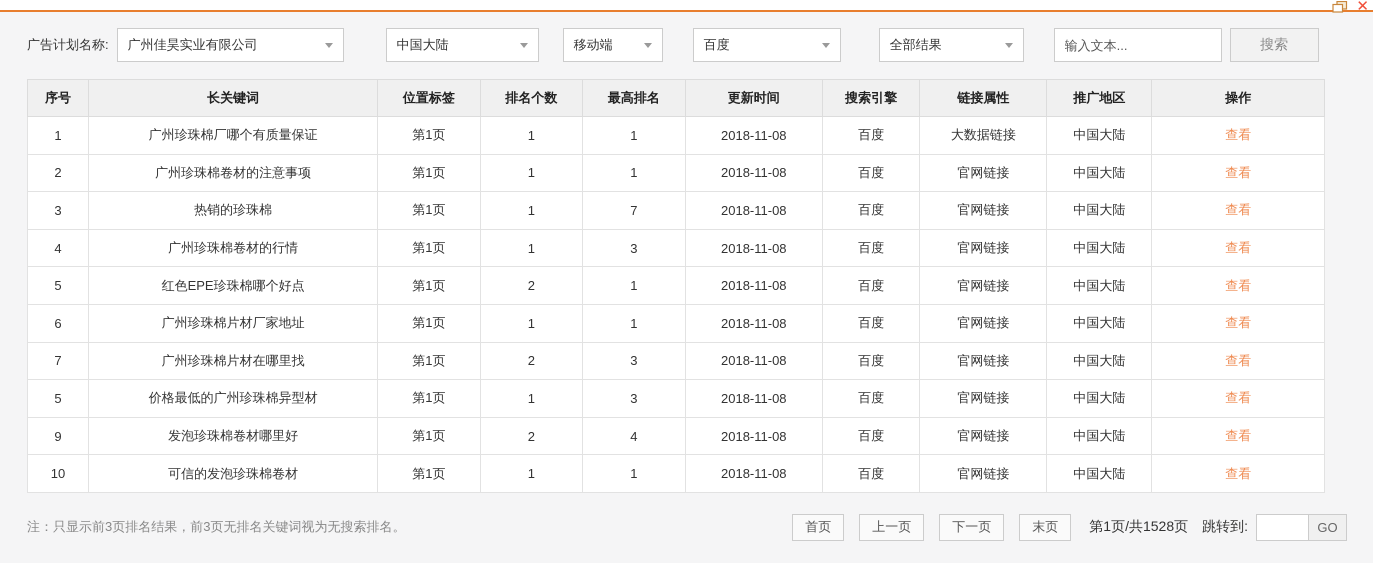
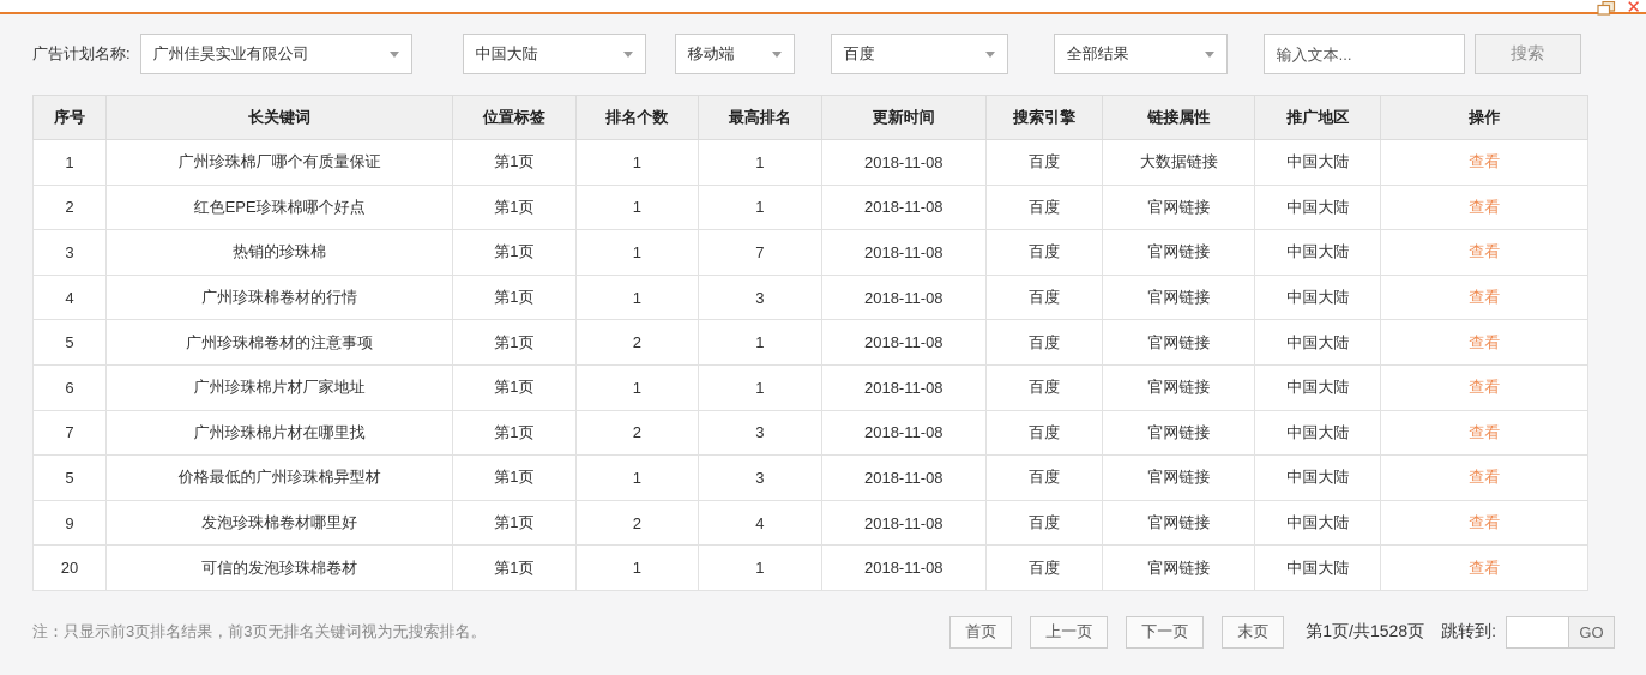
  ✕
  广告计划名称:
  广州佳昊实业有限公司
  中国大陆
  移动端
  百度
  全部结果
  输入文本...
  搜索
  序号	长关键词	位置标签	排名个数	最高排名	更新时间	搜索引擎	链接属性	推广地区	操作
  1	广州珍珠棉厂哪个有质量保证	第1页	1	1	2018-11-08	百度	大数据链接	中国大陆	查看
- 2	广州珍珠棉卷材的注意事项	第1页	1	1	2018-11-08	百度	官网链接	中国大陆	查看
+ 2	红色EPE珍珠棉哪个好点	第1页	1	1	2018-11-08	百度	官网链接	中国大陆	查看
  3	热销的珍珠棉	第1页	1	7	2018-11-08	百度	官网链接	中国大陆	查看
  4	广州珍珠棉卷材的行情	第1页	1	3	2018-11-08	百度	官网链接	中国大陆	查看
- 5	红色EPE珍珠棉哪个好点	第1页	2	1	2018-11-08	百度	官网链接	中国大陆	查看
+ 5	广州珍珠棉卷材的注意事项	第1页	2	1	2018-11-08	百度	官网链接	中国大陆	查看
  6	广州珍珠棉片材厂家地址	第1页	1	1	2018-11-08	百度	官网链接	中国大陆	查看
  7	广州珍珠棉片材在哪里找	第1页	2	3	2018-11-08	百度	官网链接	中国大陆	查看
  5	价格最低的广州珍珠棉异型材	第1页	1	3	2018-11-08	百度	官网链接	中国大陆	查看
  9	发泡珍珠棉卷材哪里好	第1页	2	4	2018-11-08	百度	官网链接	中国大陆	查看
- 10	可信的发泡珍珠棉卷材	第1页	1	1	2018-11-08	百度	官网链接	中国大陆	查看
+ 20	可信的发泡珍珠棉卷材	第1页	1	1	2018-11-08	百度	官网链接	中国大陆	查看
  注：只显示前3页排名结果，前3页无排名关键词视为无搜索排名。
  首页
  上一页
  下一页
  末页
  第1页/共1528页
  跳转到:
  GO
